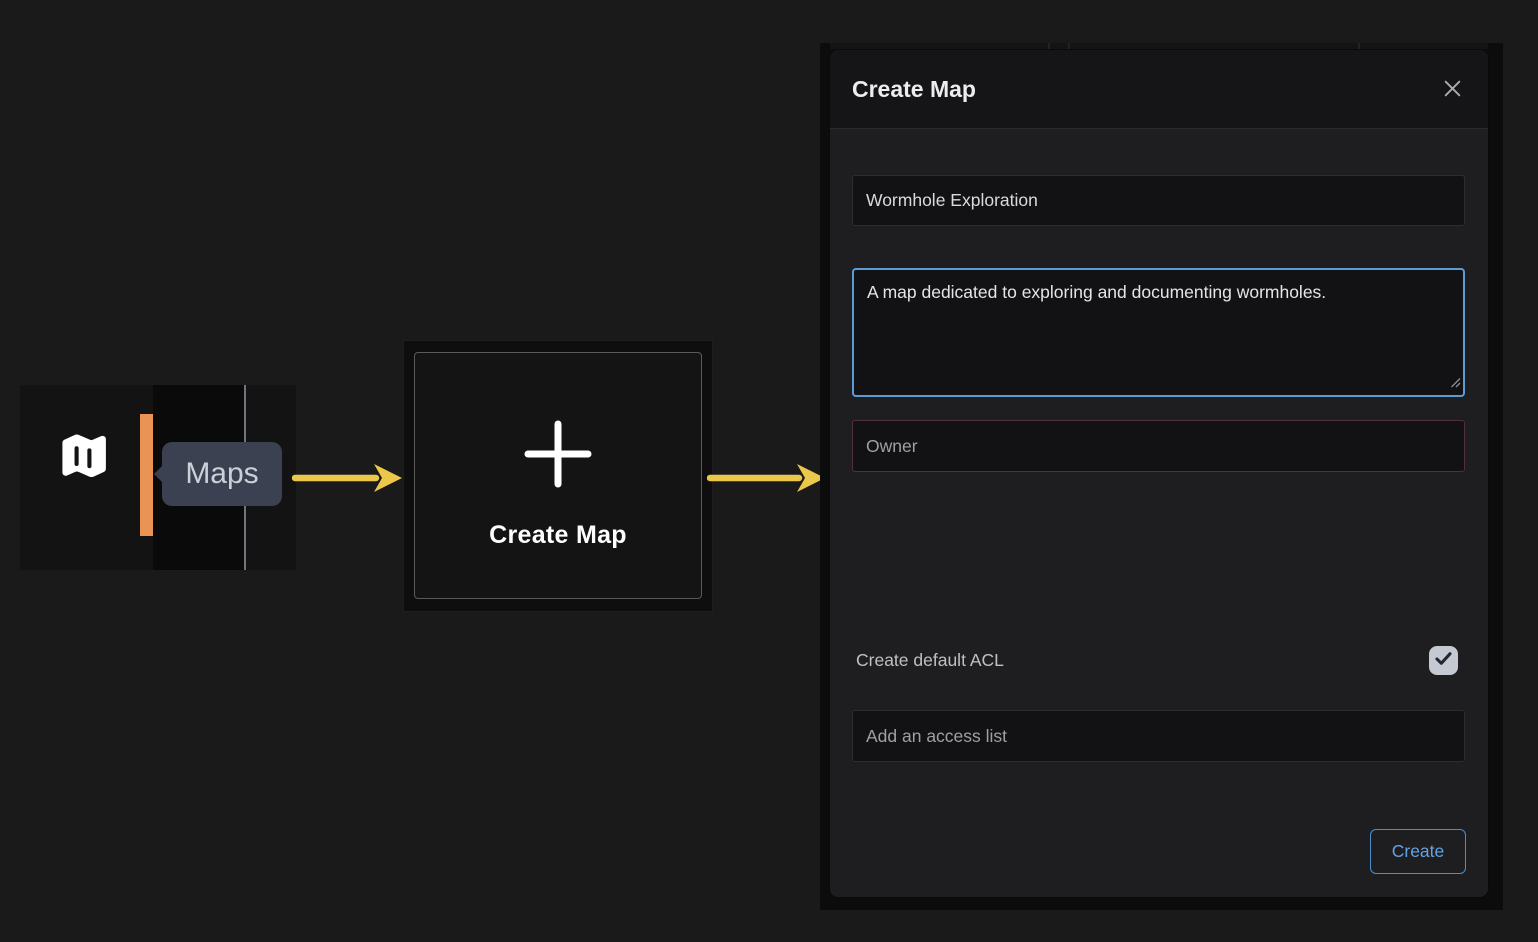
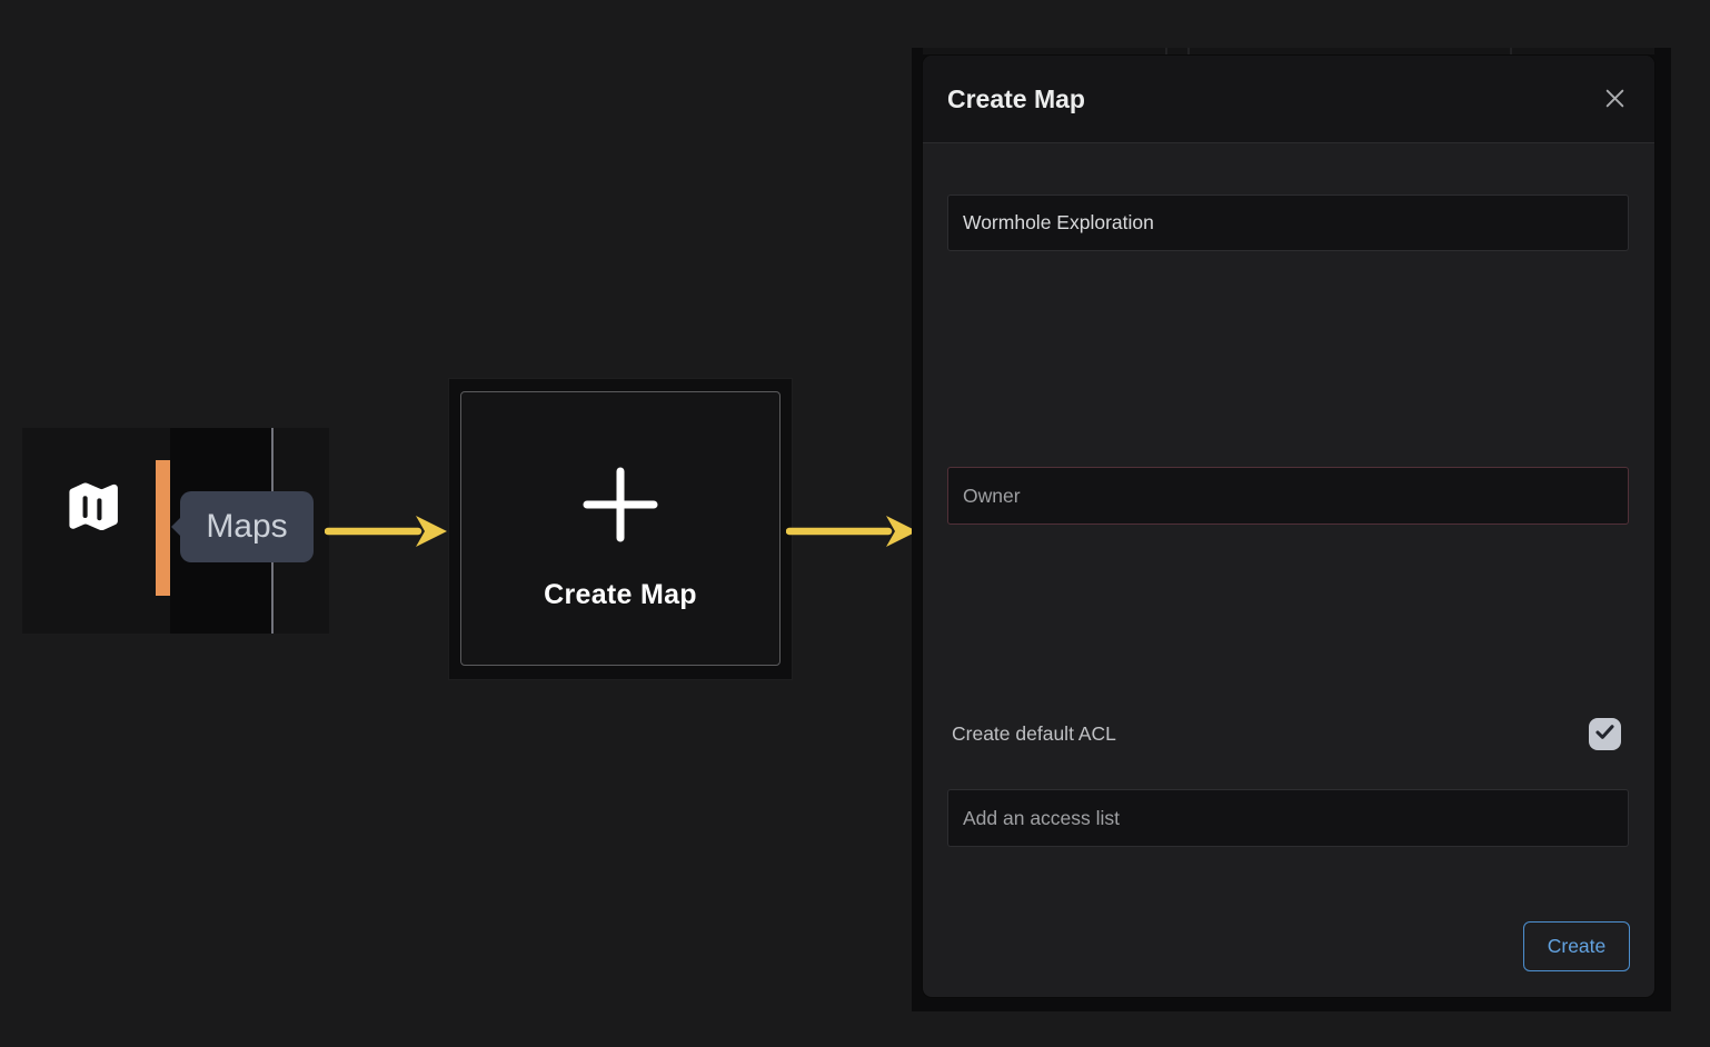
  Maps
  Create Map
  Create Map
  Wormhole Exploration
- A map dedicated to exploring and documenting wormholes.
  Owner
  Create default ACL
  Add an access list
  Create
